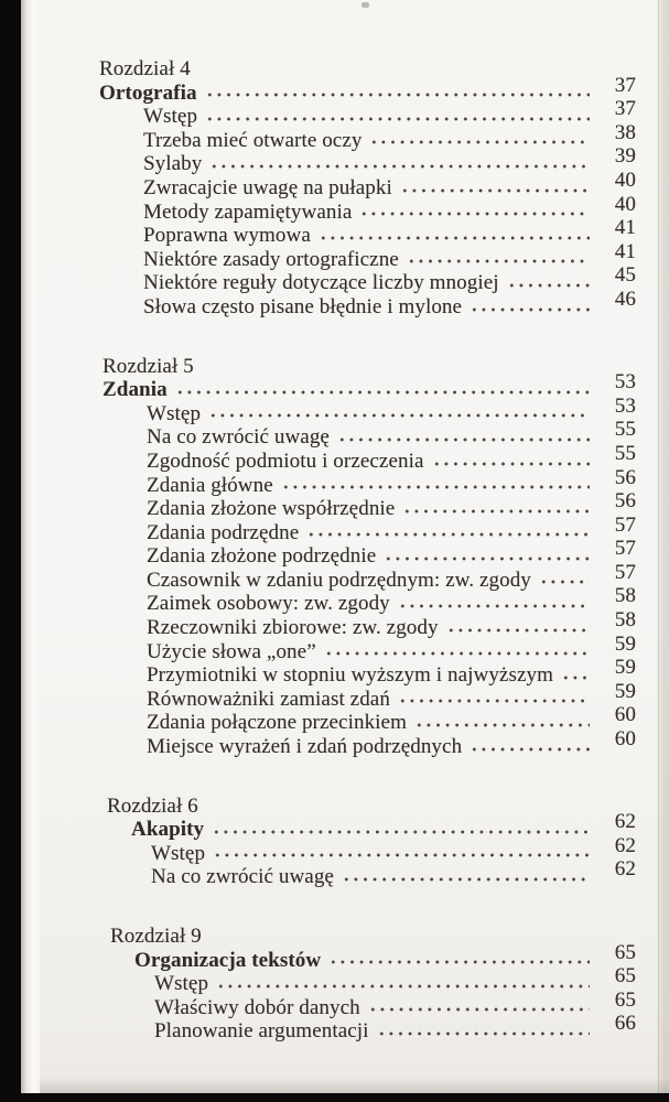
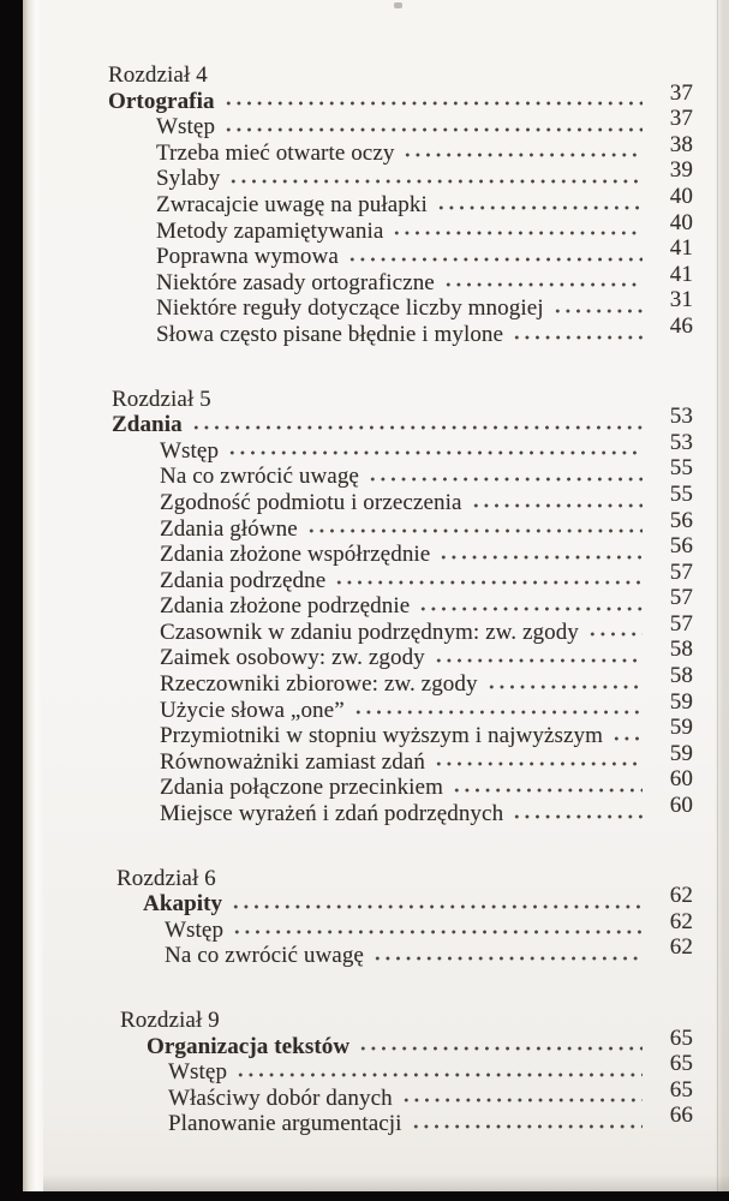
  Rozdział 4
  Ortografia
  37
  Wstęp
  37
  Trzeba mieć otwarte oczy
  38
  Sylaby
  39
  Zwracajcie uwagę na pułapki
  40
  Metody zapamiętywania
  40
  Poprawna wymowa
  41
  Niektóre zasady ortograficzne
  41
  Niektóre reguły dotyczące liczby mnogiej
- 45
+ 31
  Słowa często pisane błędnie i mylone
  46
  Rozdział 5
  Zdania
  53
  Wstęp
  53
  Na co zwrócić uwagę
  55
  Zgodność podmiotu i orzeczenia
  55
  Zdania główne
  56
  Zdania złożone współrzędnie
  56
  Zdania podrzędne
  57
  Zdania złożone podrzędnie
  57
  Czasownik w zdaniu podrzędnym: zw. zgody
  57
  Zaimek osobowy: zw. zgody
  58
  Rzeczowniki zbiorowe: zw. zgody
  58
  Użycie słowa „one”
  59
  Przymiotniki w stopniu wyższym i najwyższym
  59
  Równoważniki zamiast zdań
  59
  Zdania połączone przecinkiem
  60
  Miejsce wyrażeń i zdań podrzędnych
  60
  Rozdział 6
  Akapity
  62
  Wstęp
  62
  Na co zwrócić uwagę
  62
  Rozdział 9
  Organizacja tekstów
  65
  Wstęp
  65
  Właściwy dobór danych
  65
  Planowanie argumentacji
  66
